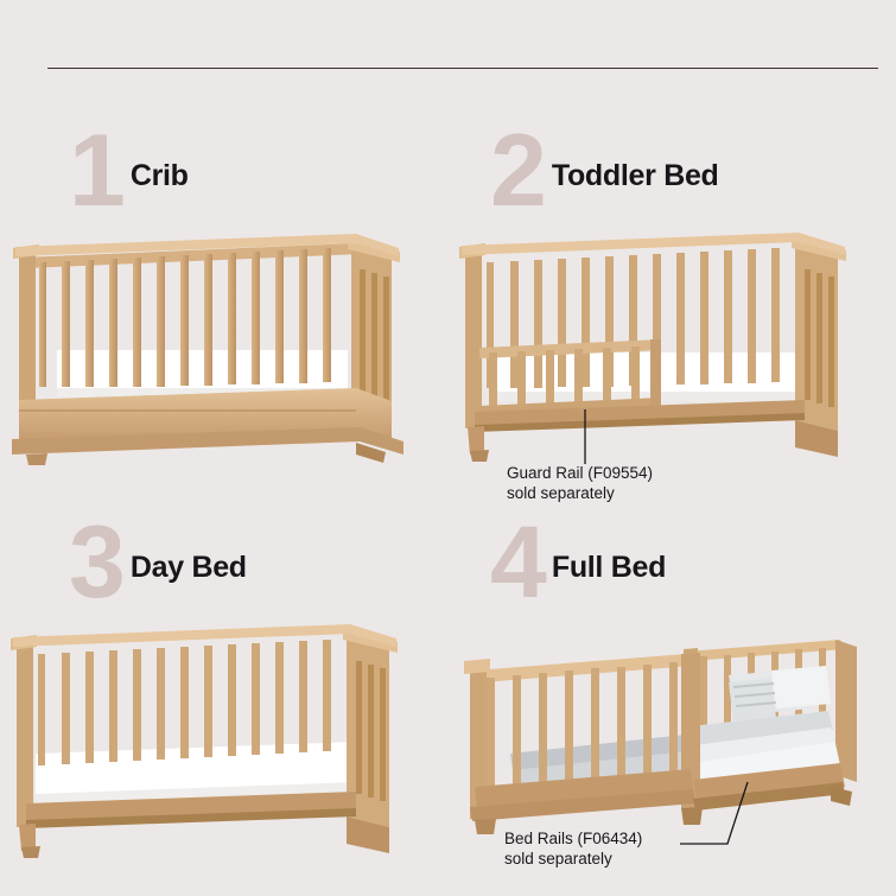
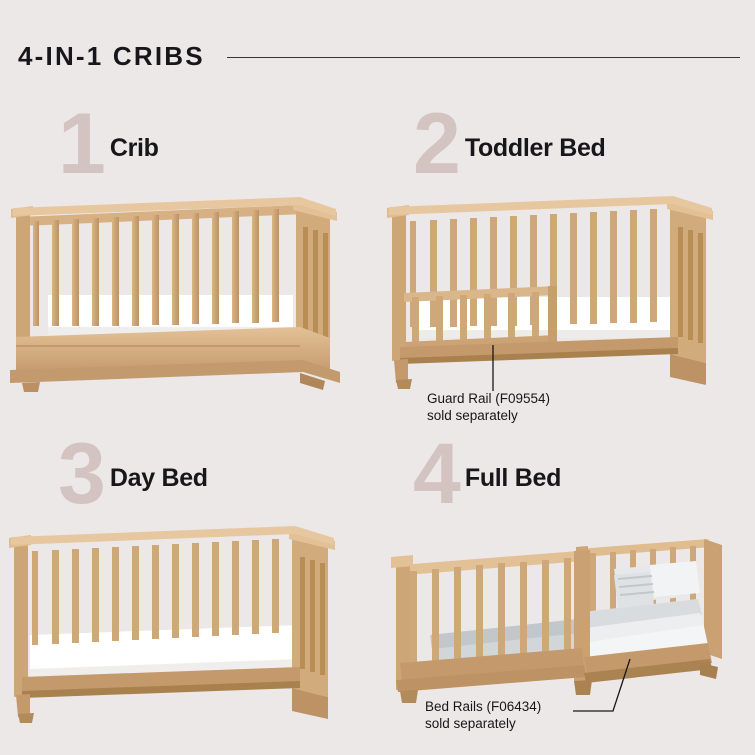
+ 4-IN-1 CRIBS
  1
  Crib
  2
  Toddler Bed
  3
  Day Bed
  4
  Full Bed
  Guard Rail (F09554)
  sold separately
  Bed Rails (F06434)
  sold separately
